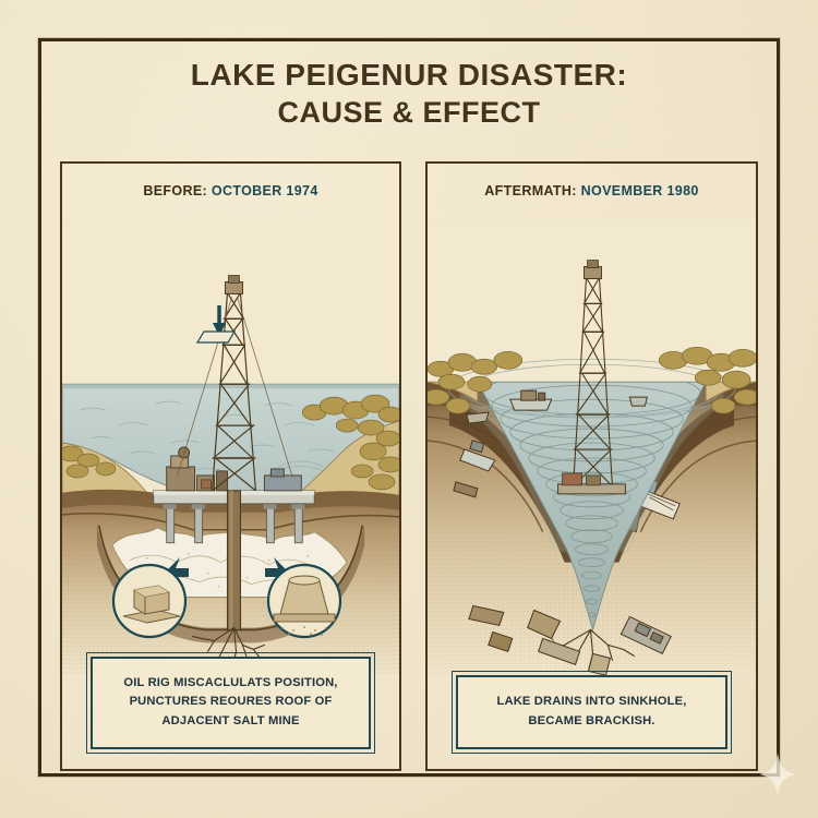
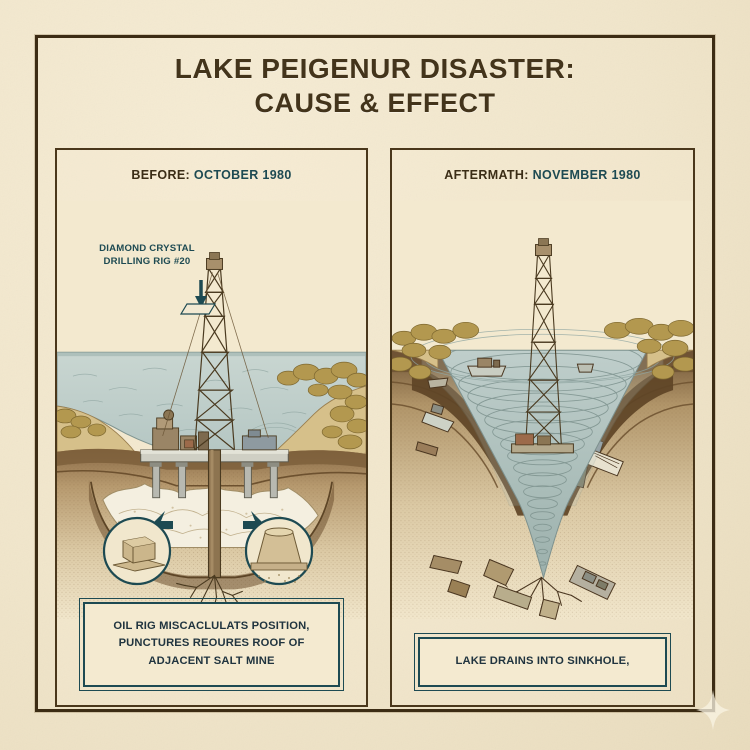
  LAKE PEIGENUR DISASTER:
  CAUSE & EFFECT
- BEFORE: OCTOBER 1974
+ BEFORE: OCTOBER 1980
+ DIAMOND CRYSTAL
+ DRILLING RIG #20
  OIL RIG MISCACLULATS POSITION,
  PUNCTURES REOURES ROOF OF
  ADJACENT SALT MINE
  AFTERMATH: NOVEMBER 1980
  LAKE DRAINS INTO SINKHOLE,
- BECAME BRACKISH.
